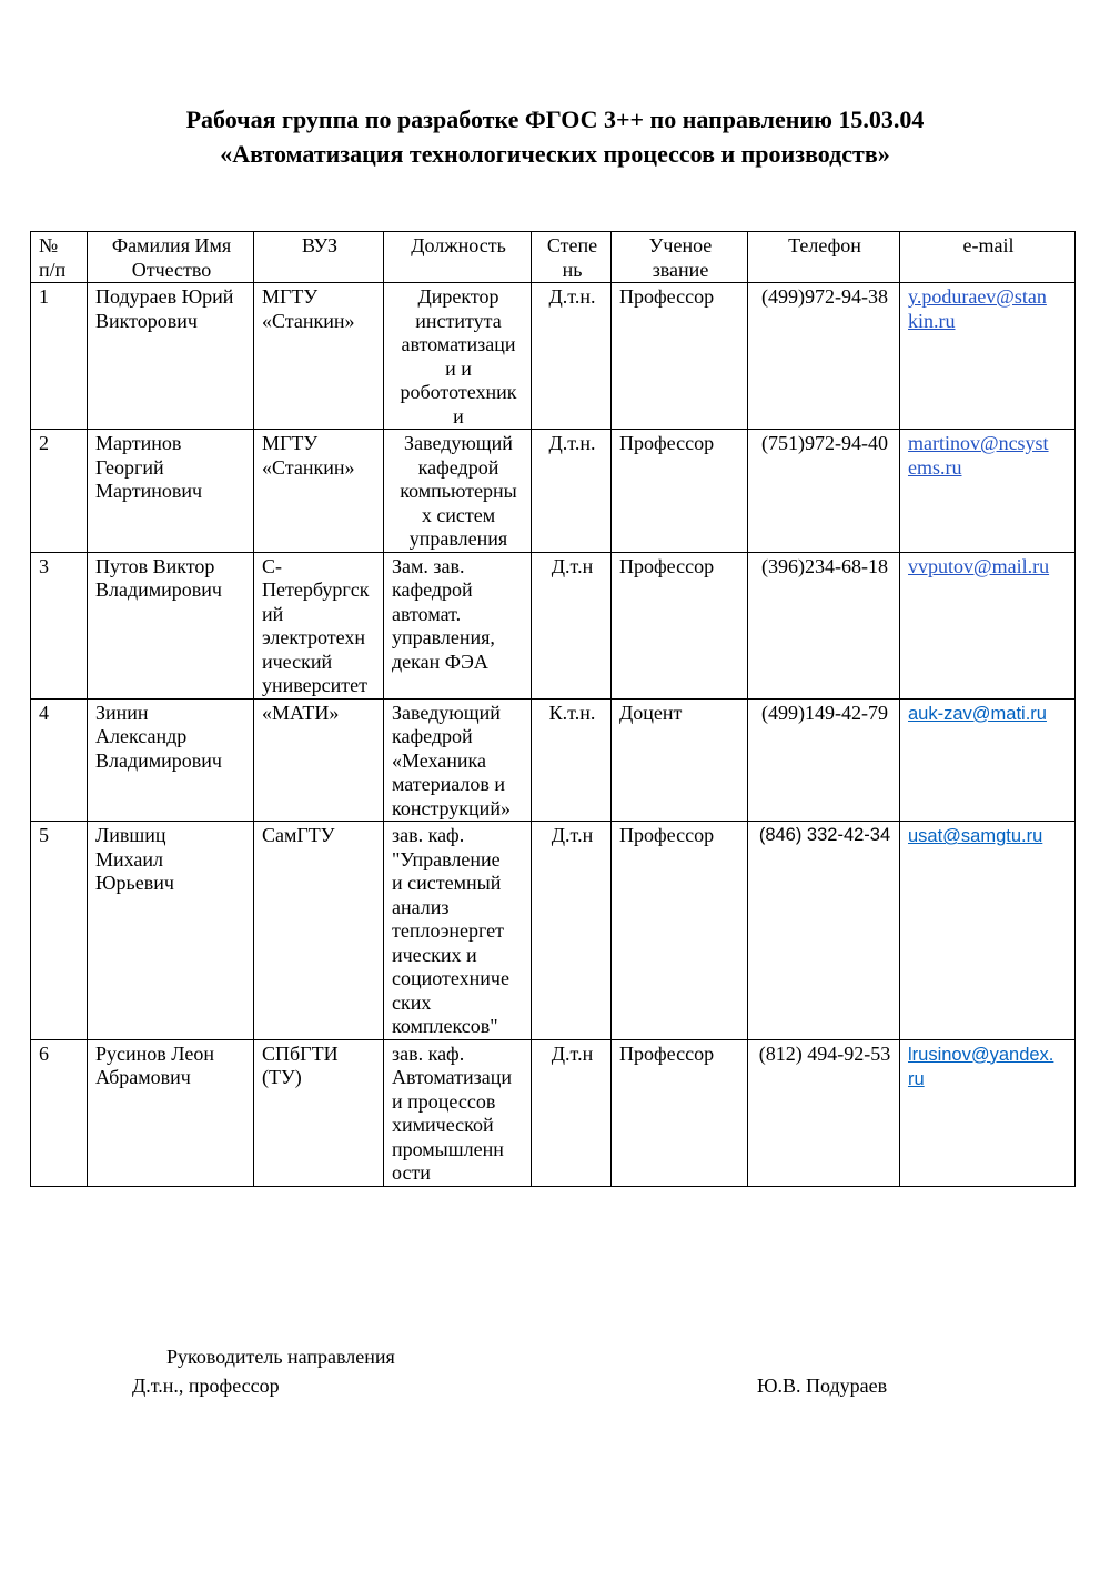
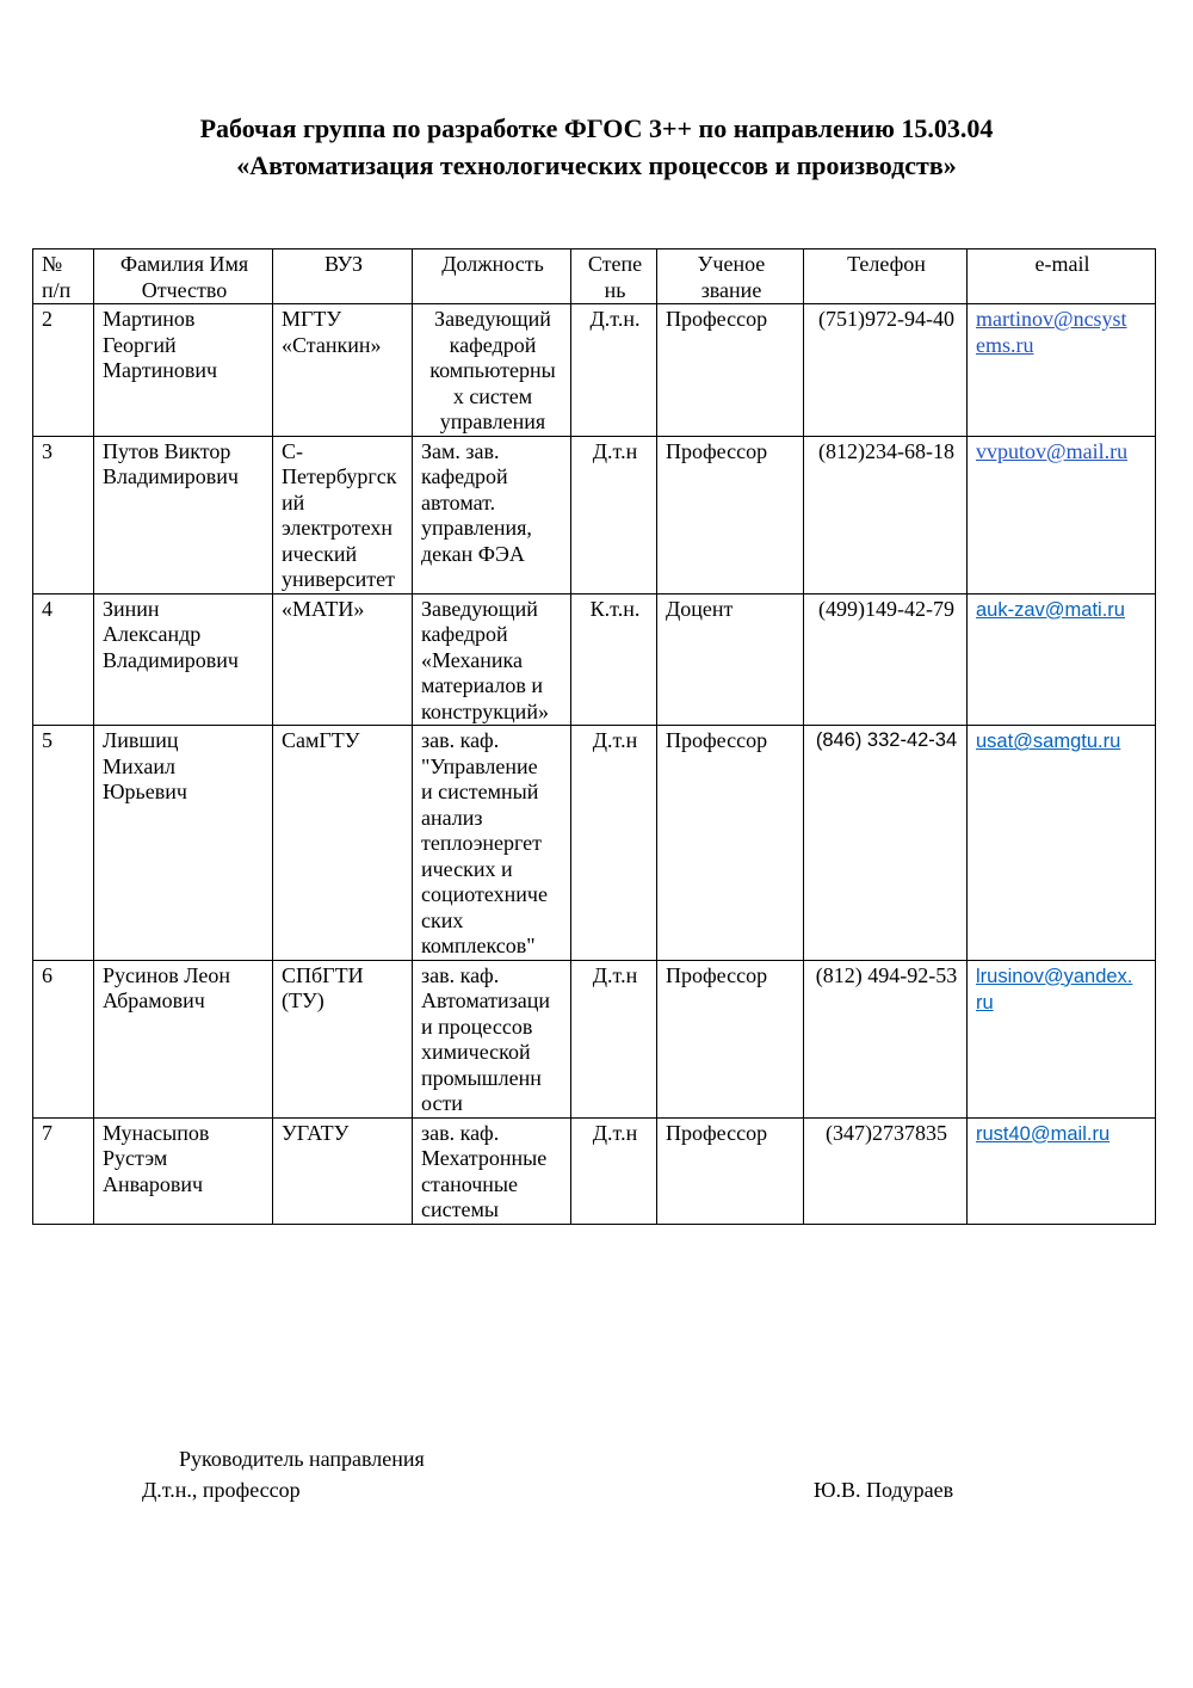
  Рабочая группа по разработке ФГОС 3++ по направлению 15.03.04
  «Автоматизация технологических процессов и производств»
  № п/п	Фамилия Имя Отчество	ВУЗ	Должность	Степе нь	Ученое звание	Телефон	e-mail
- 1	Подураев Юрий Викторович	МГТУ «Станкин»	Директор института автоматизаци и и робототехник и	Д.т.н.	Профессор	(499)972-94-38	y.poduraev@stan kin.ru
  2	Мартинов Георгий Мартинович	МГТУ «Станкин»	Заведующий кафедрой компьютерны х систем управления	Д.т.н.	Профессор	(751)972-94-40	martinov@ncsyst ems.ru
- 3	Путов Виктор Владимирович	С- Петербургск ий электротехн ический университет	Зам. зав. кафедрой автомат. управления, декан ФЭА	Д.т.н	Профессор	(396)234-68-18	vvputov@mail.ru
+ 3	Путов Виктор Владимирович	С- Петербургск ий электротехн ический университет	Зам. зав. кафедрой автомат. управления, декан ФЭА	Д.т.н	Профессор	(812)234-68-18	vvputov@mail.ru
  4	Зинин Александр Владимирович	«МАТИ»	Заведующий кафедрой «Механика материалов и конструкций»	К.т.н.	Доцент	(499)149-42-79	auk-zav@mati.ru
  5	Лившиц Михаил Юрьевич	СамГТУ	зав. каф. "Управление и системный анализ теплоэнергет ических и социотехниче ских комплексов"	Д.т.н	Профессор	(846) 332-42-34	usat@samgtu.ru
  6	Русинов Леон Абрамович	СПбГТИ (ТУ)	зав. каф. Автоматизаци и процессов химической промышленн ости	Д.т.н	Профессор	(812) 494-92-53	lrusinov@yandex. ru
+ 7	Мунасыпов Рустэм Анварович	УГАТУ	зав. каф. Мехатронные станочные системы	Д.т.н	Профессор	(347)2737835	rust40@mail.ru
  Руководитель направления
  Д.т.н., профессор
  Ю.В. Подураев
